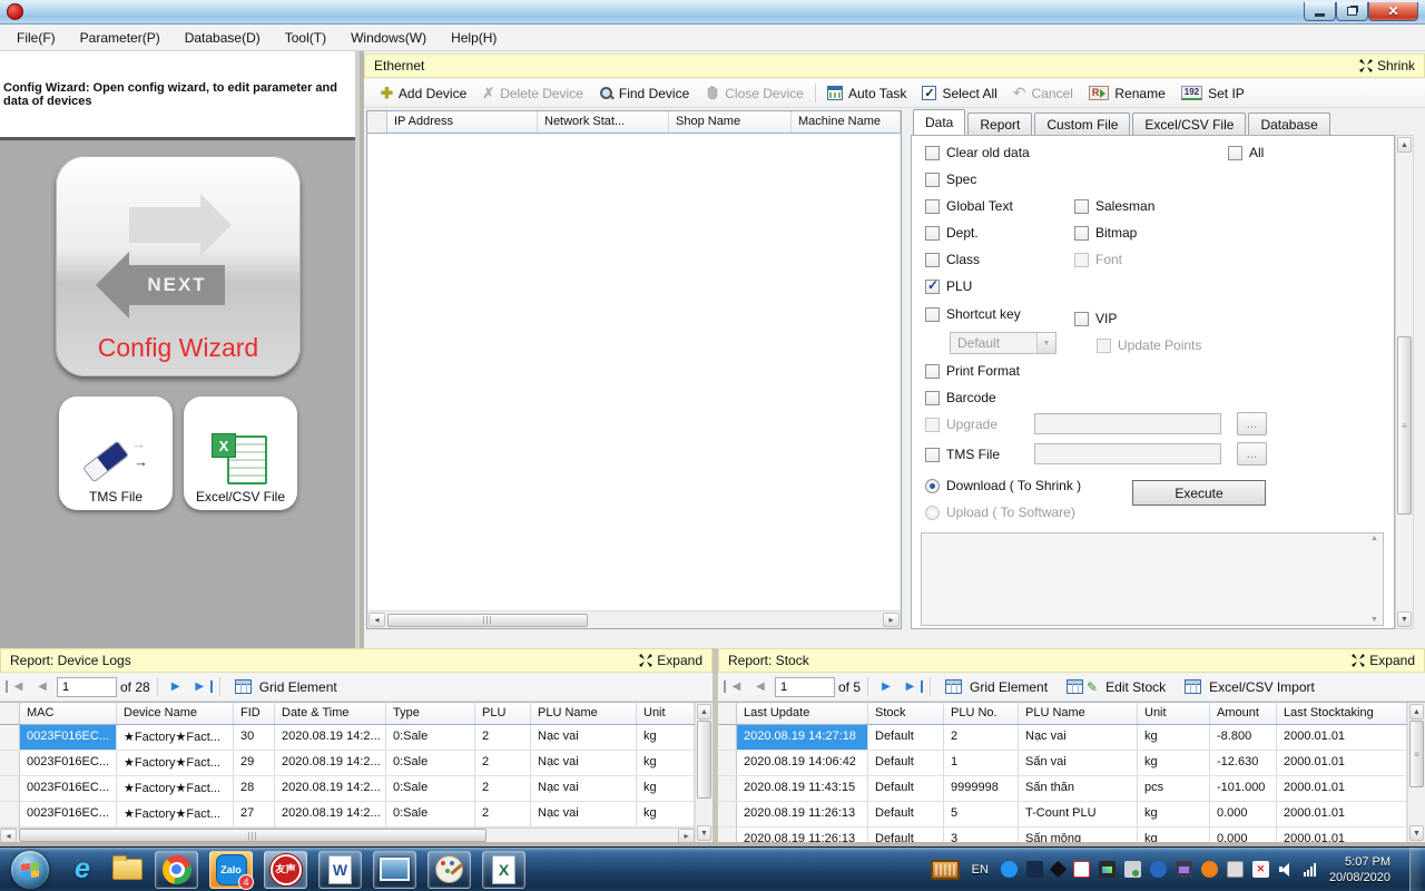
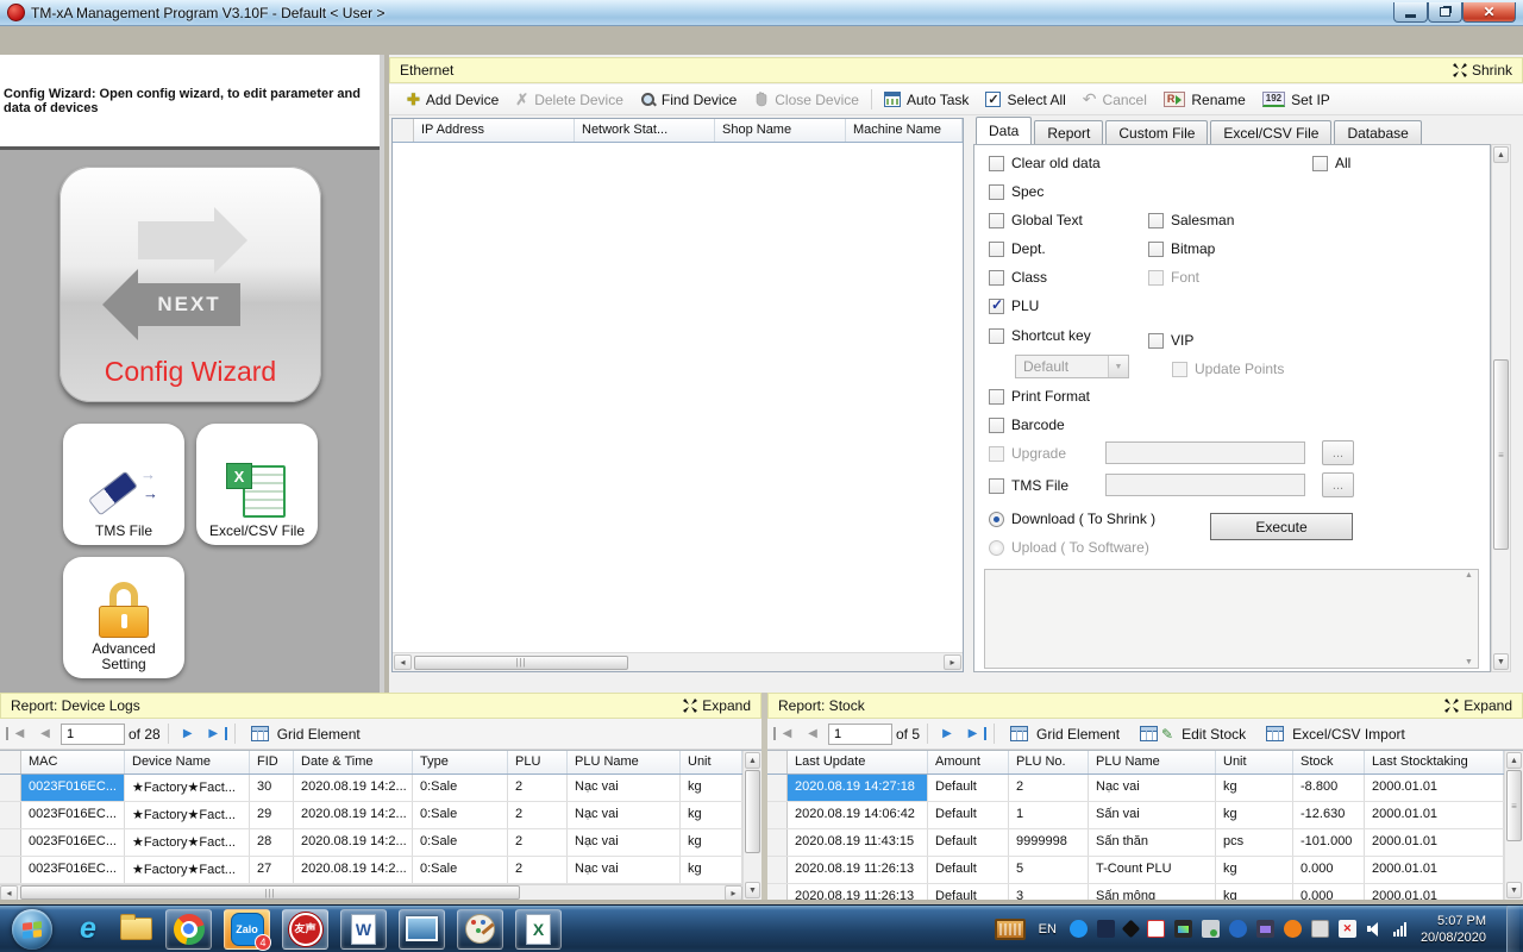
+ TM-xA Management Program V3.10F - Default < User >
  ✕
- File(F)
- Parameter(P)
- Database(D)
- Tool(T)
- Windows(W)
- Help(H)
  Config Wizard: Open config wizard, to edit parameter and data of devices
  NEXT
  Config Wizard
  →
  →
  TMS File
  X
  Excel/CSV File
+ Advanced
+ Setting
  Ethernet
  Shrink
  ✚
  Add Device
  ✗
  Delete Device
  Find Device
  Close Device
  Auto Task
  ✓
  Select All
  ↶
  Cancel
  R
  Rename
  192
  Set IP
  IP Address
  Network Stat...
  Shop Name
  Machine Name
  ◂
  |||
  ▸
  Data
  Report
  Custom File
  Excel/CSV File
  Database
  ≡
  Clear old data
  All
  Spec
  Global Text
  Salesman
  Dept.
  Bitmap
  Class
  Font
  PLU
  Shortcut key
  VIP
  Default
  Update Points
  Print Format
  Barcode
  Upgrade
  ...
  TMS File
  ...
  Download ( To Shrink )
  Upload ( To Software)
  Execute
  Report: Device Logs
  Expand
  ◀
  ◀
  1
  of 28
  ▶
  ▶
  Grid Element
  MAC
  Device Name
  FID
  Date & Time
  Type
  PLU
  PLU Name
  Unit
  0023F016EC...
  ★Factory★Fact...
  30
  2020.08.19 14:2...
  0:Sale
  2
  Nạc vai
  kg
  0023F016EC...
  ★Factory★Fact...
  29
  2020.08.19 14:2...
  0:Sale
  2
  Nạc vai
  kg
  0023F016EC...
  ★Factory★Fact...
  28
  2020.08.19 14:2...
  0:Sale
  2
  Nạc vai
  kg
  0023F016EC...
  ★Factory★Fact...
  27
  2020.08.19 14:2...
  0:Sale
  2
  Nạc vai
  kg
  ◂
  |||
  ▸
  Report: Stock
  Expand
  ◀
  ◀
  1
  of 5
  ▶
  ▶
  Grid Element
  ✎
  Edit Stock
  Excel/CSV Import
  Last Update
- Stock
+ Amount
  PLU No.
  PLU Name
  Unit
- Amount
+ Stock
  Last Stocktaking
  2020.08.19 14:27:18
  Default
  2
  Nạc vai
  kg
  -8.800
  2000.01.01
  2020.08.19 14:06:42
  Default
  1
  Sấn vai
  kg
  -12.630
  2000.01.01
  2020.08.19 11:43:15
  Default
  9999998
  Sấn thăn
  pcs
  -101.000
  2000.01.01
  2020.08.19 11:26:13
  Default
  5
  T-Count PLU
  kg
  0.000
  2000.01.01
  2020.08.19 11:26:13
  Default
  3
  Sấn mông
  kg
  0.000
  2000.01.01
  ≡
  e
  Zalo
  4
  友声
  W
  X
  EN
  ✕
  5:07 PM
  20/08/2020
